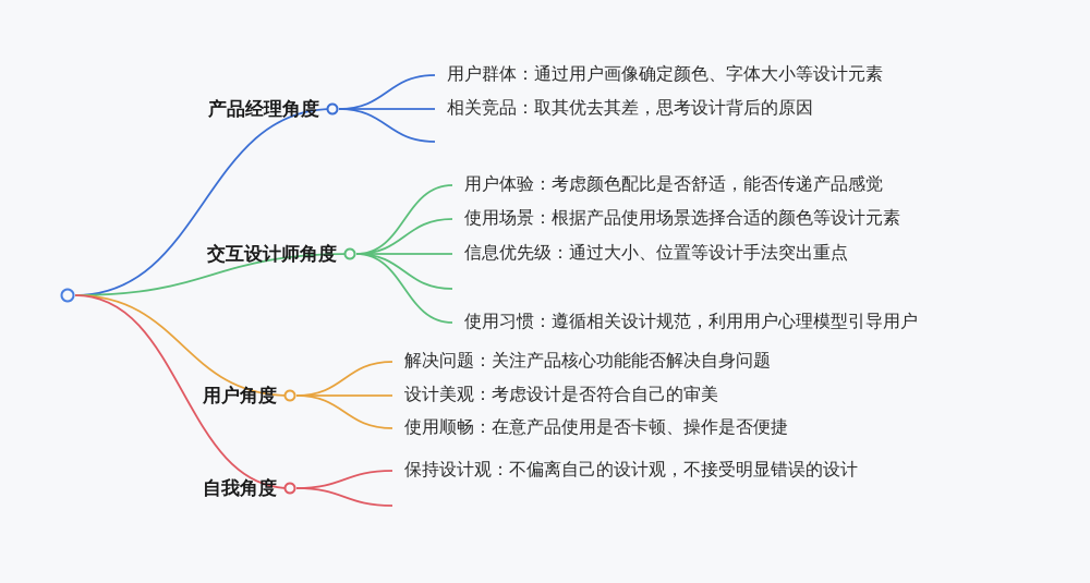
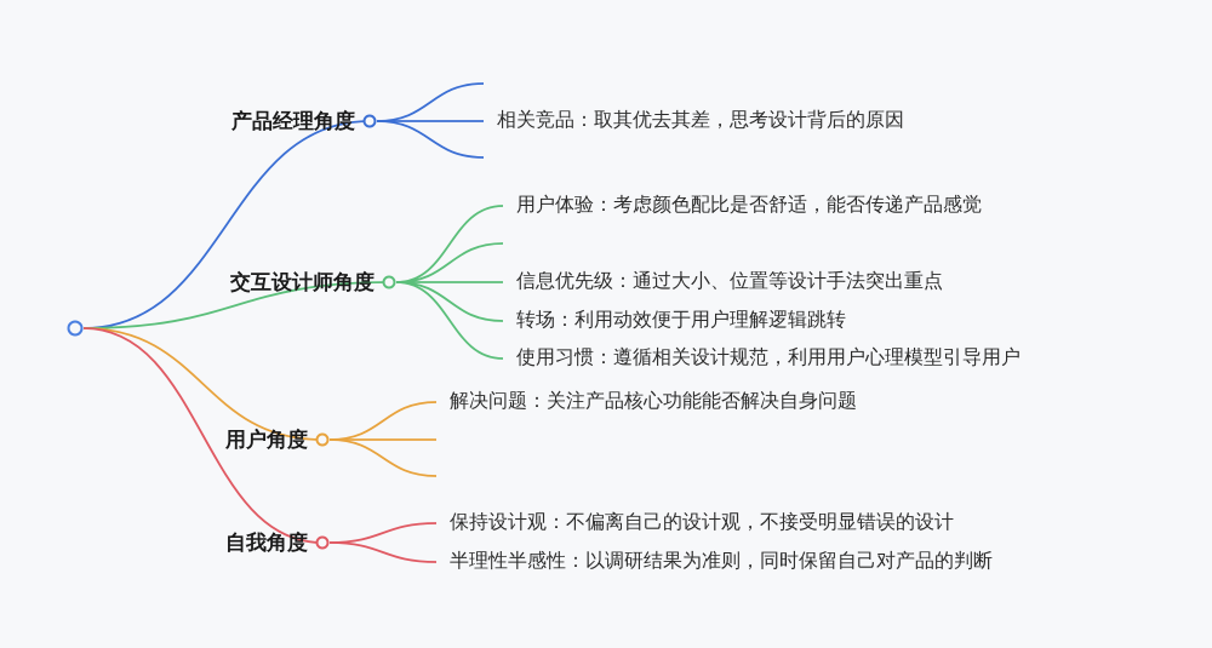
  产品经理角度
- 用户群体：通过用户画像确定颜色、字体大小等设计元素
  相关竞品：取其优去其差，思考设计背后的原因
  交互设计师角度
  用户体验：考虑颜色配比是否舒适，能否传递产品感觉
- 使用场景：根据产品使用场景选择合适的颜色等设计元素
  信息优先级：通过大小、位置等设计手法突出重点
+ 转场：利用动效便于用户理解逻辑跳转
  使用习惯：遵循相关设计规范，利用用户心理模型引导用户
  用户角度
  解决问题：关注产品核心功能能否解决自身问题
- 设计美观：考虑设计是否符合自己的审美
- 使用顺畅：在意产品使用是否卡顿、操作是否便捷
  自我角度
  保持设计观：不偏离自己的设计观，不接受明显错误的设计
+ 半理性半感性：以调研结果为准则，同时保留自己对产品的判断
